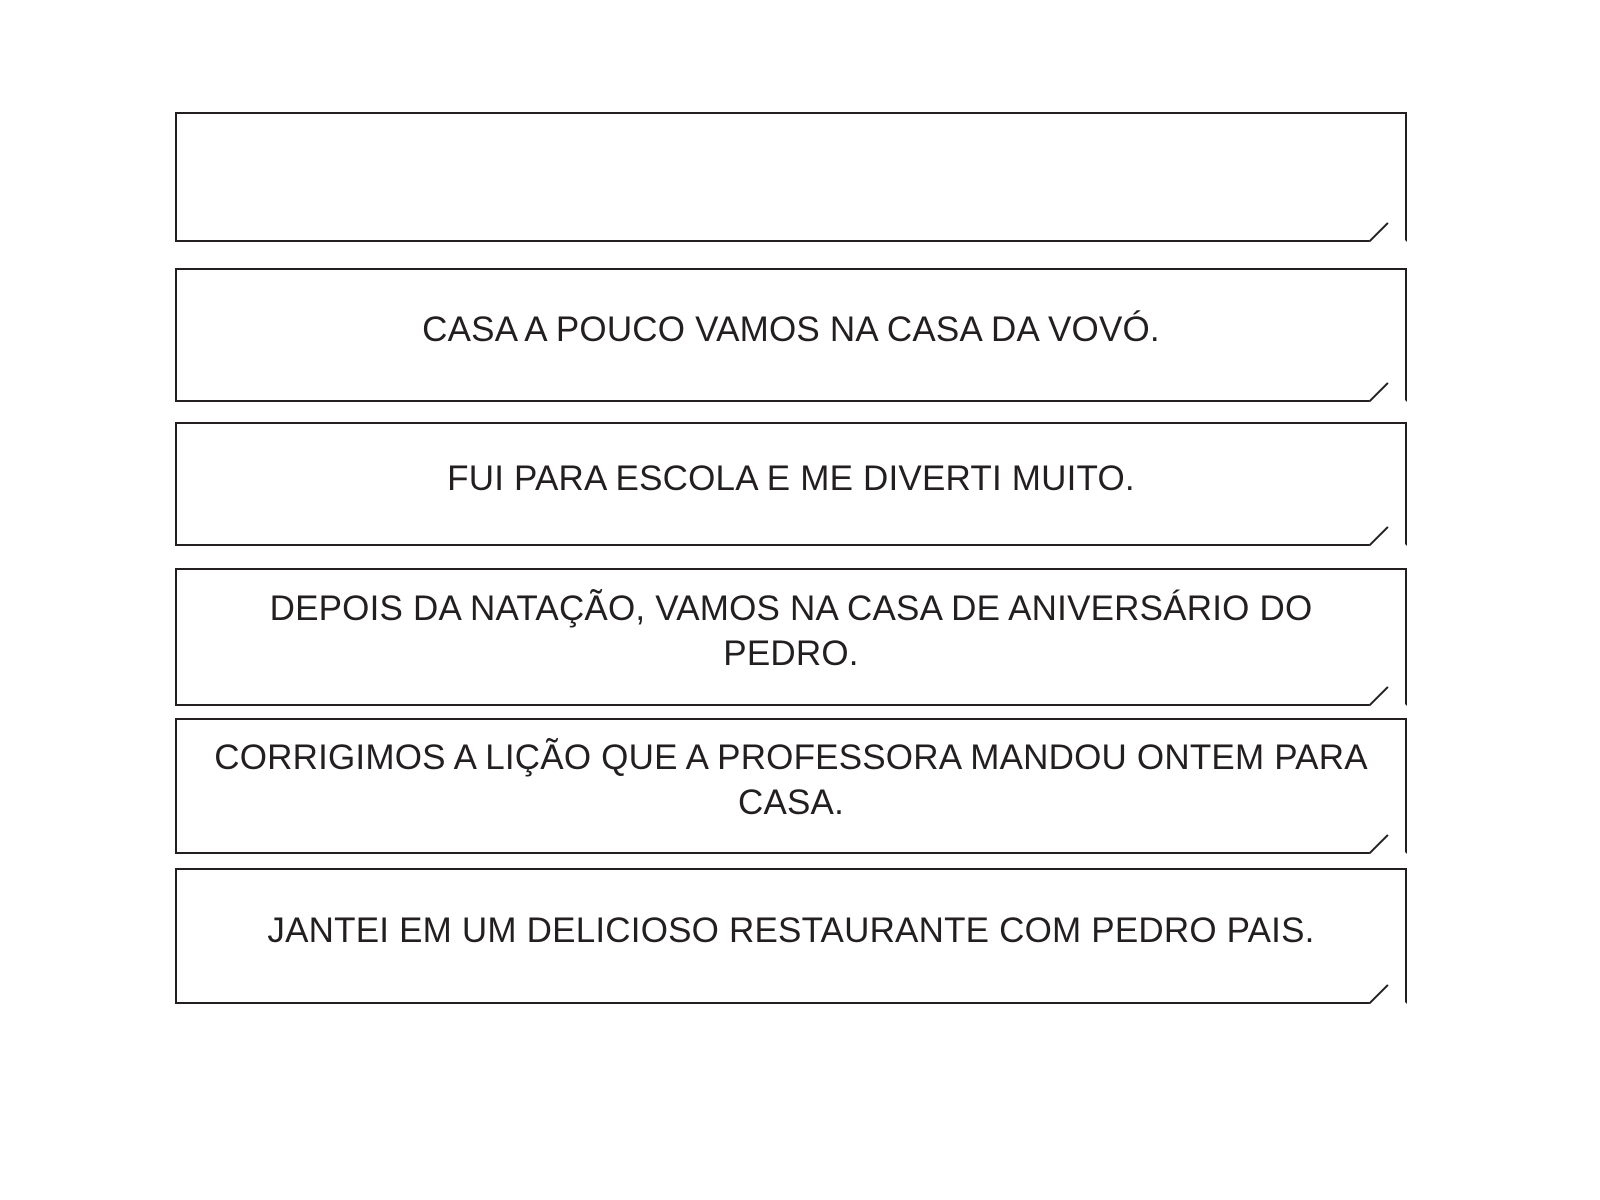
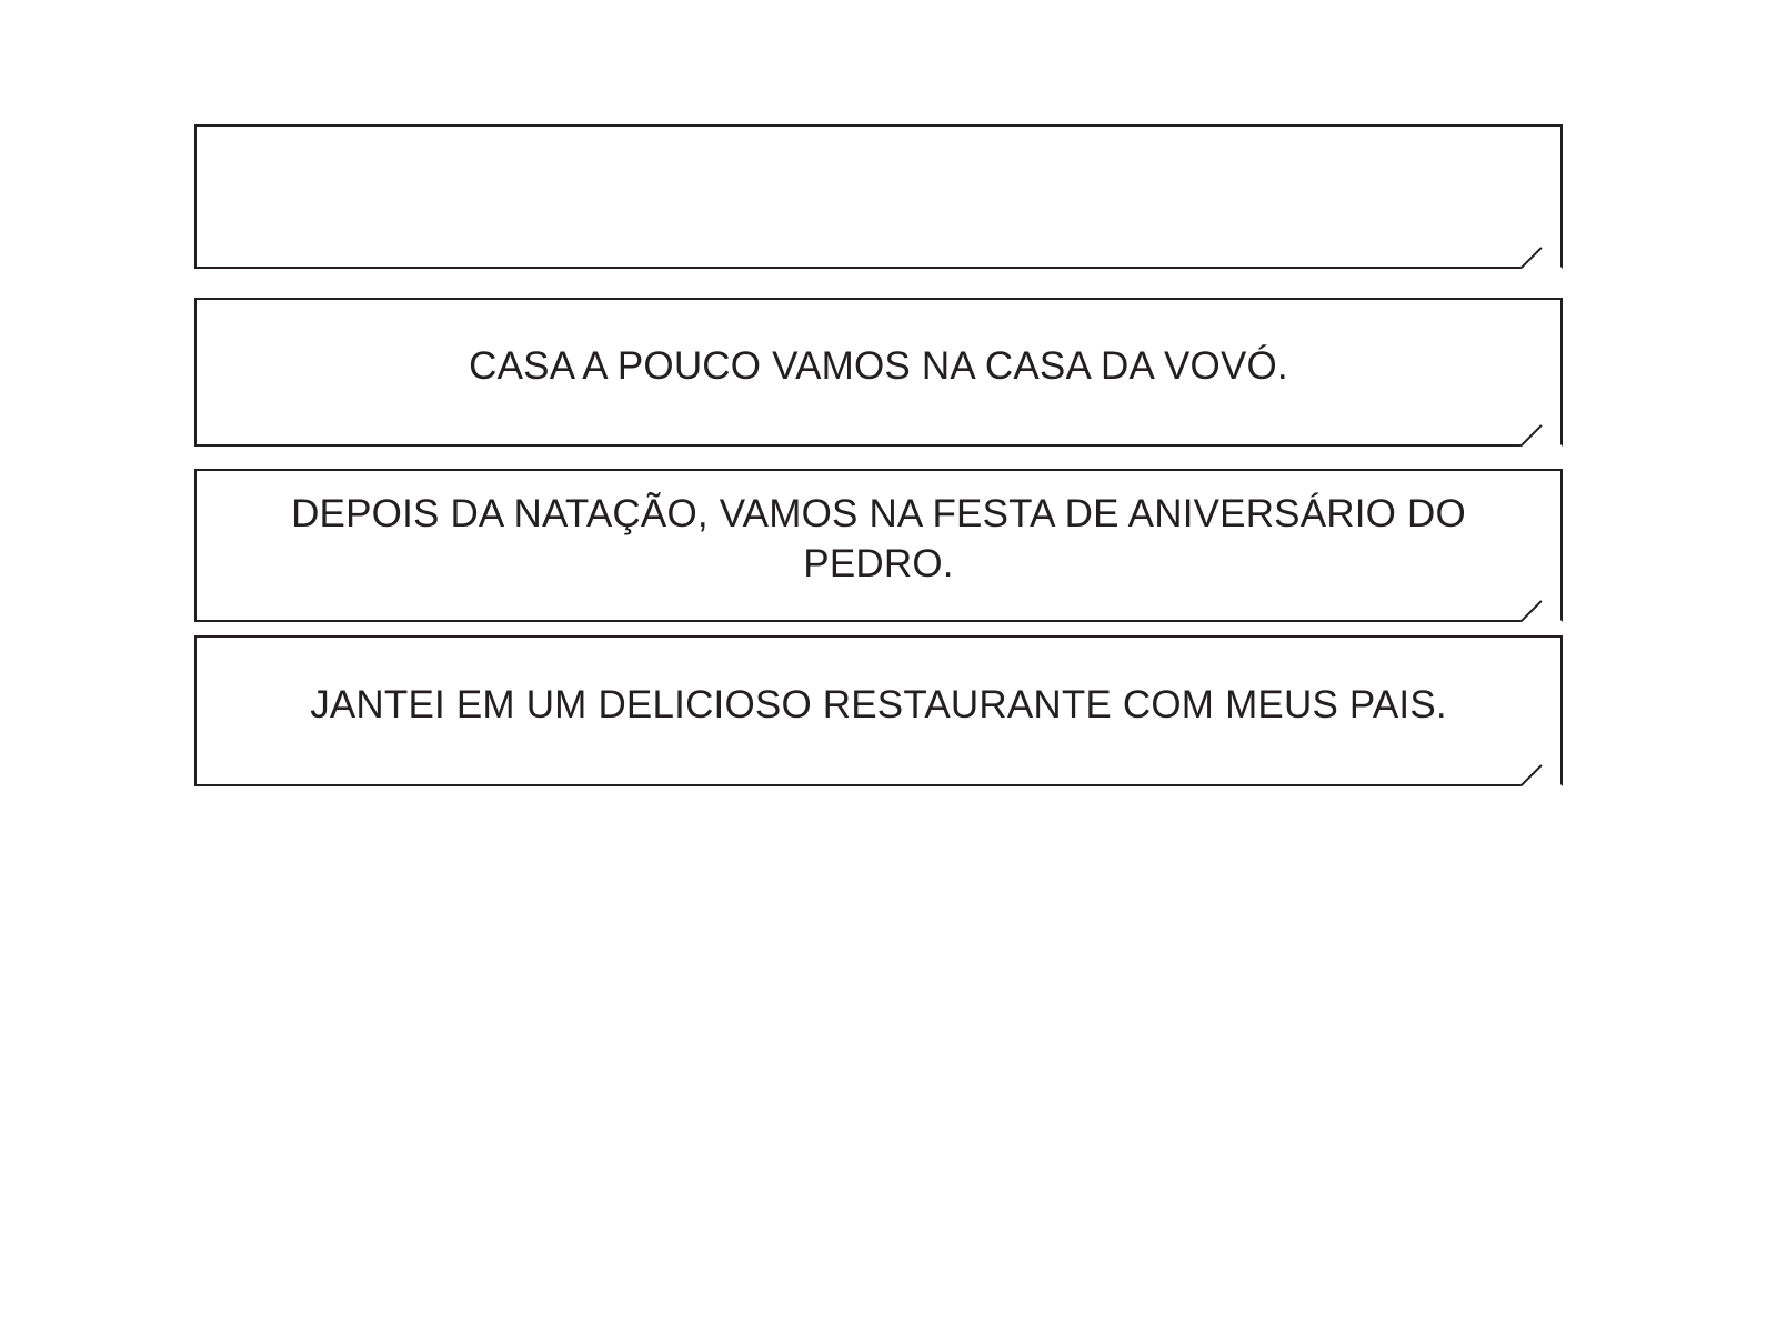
  CASA A POUCO VAMOS NA CASA DA VOVÓ.
- FUI PARA ESCOLA E ME DIVERTI MUITO.
- DEPOIS DA NATAÇÃO, VAMOS NA CASA DE ANIVERSÁRIO DO PEDRO.
+ DEPOIS DA NATAÇÃO, VAMOS NA FESTA DE ANIVERSÁRIO DO PEDRO.
- CORRIGIMOS A LIÇÃO QUE A PROFESSORA MANDOU ONTEM PARA CASA.
- JANTEI EM UM DELICIOSO RESTAURANTE COM PEDRO PAIS.
+ JANTEI EM UM DELICIOSO RESTAURANTE COM MEUS PAIS.
